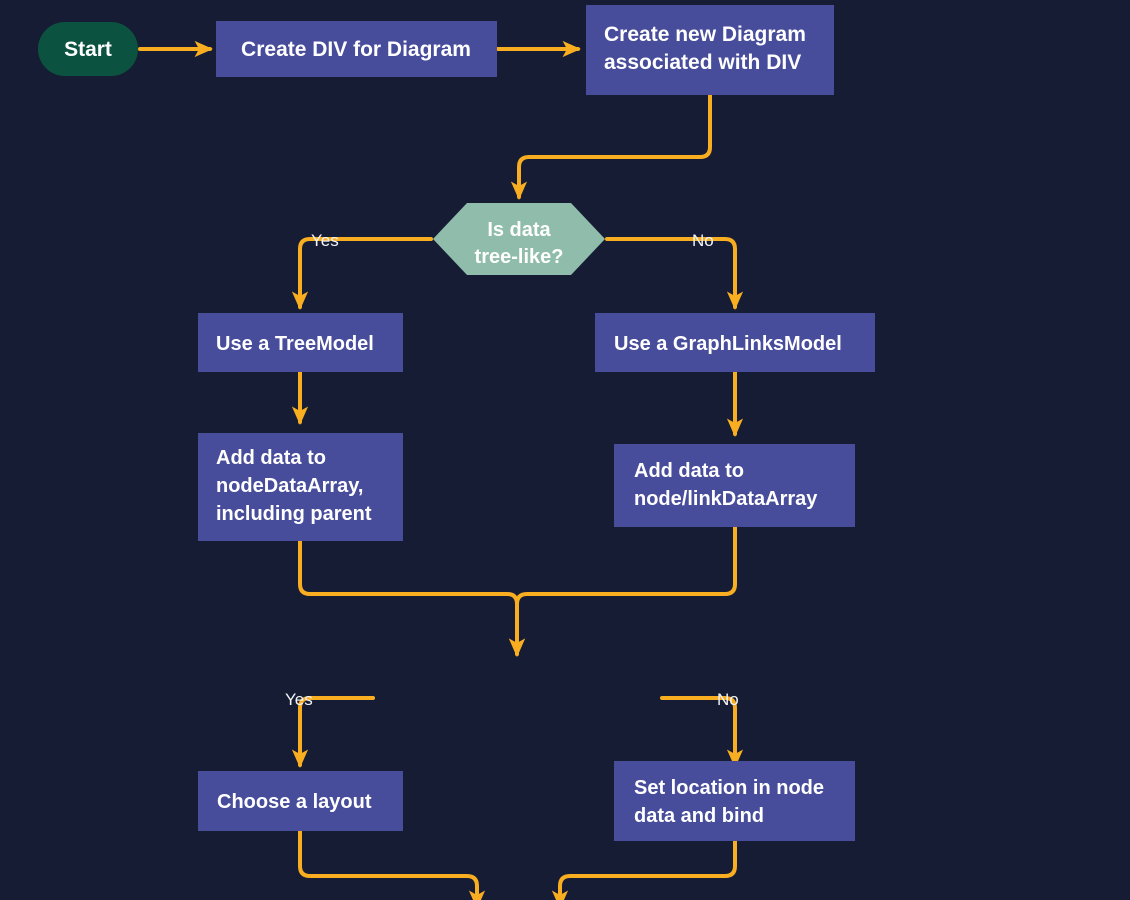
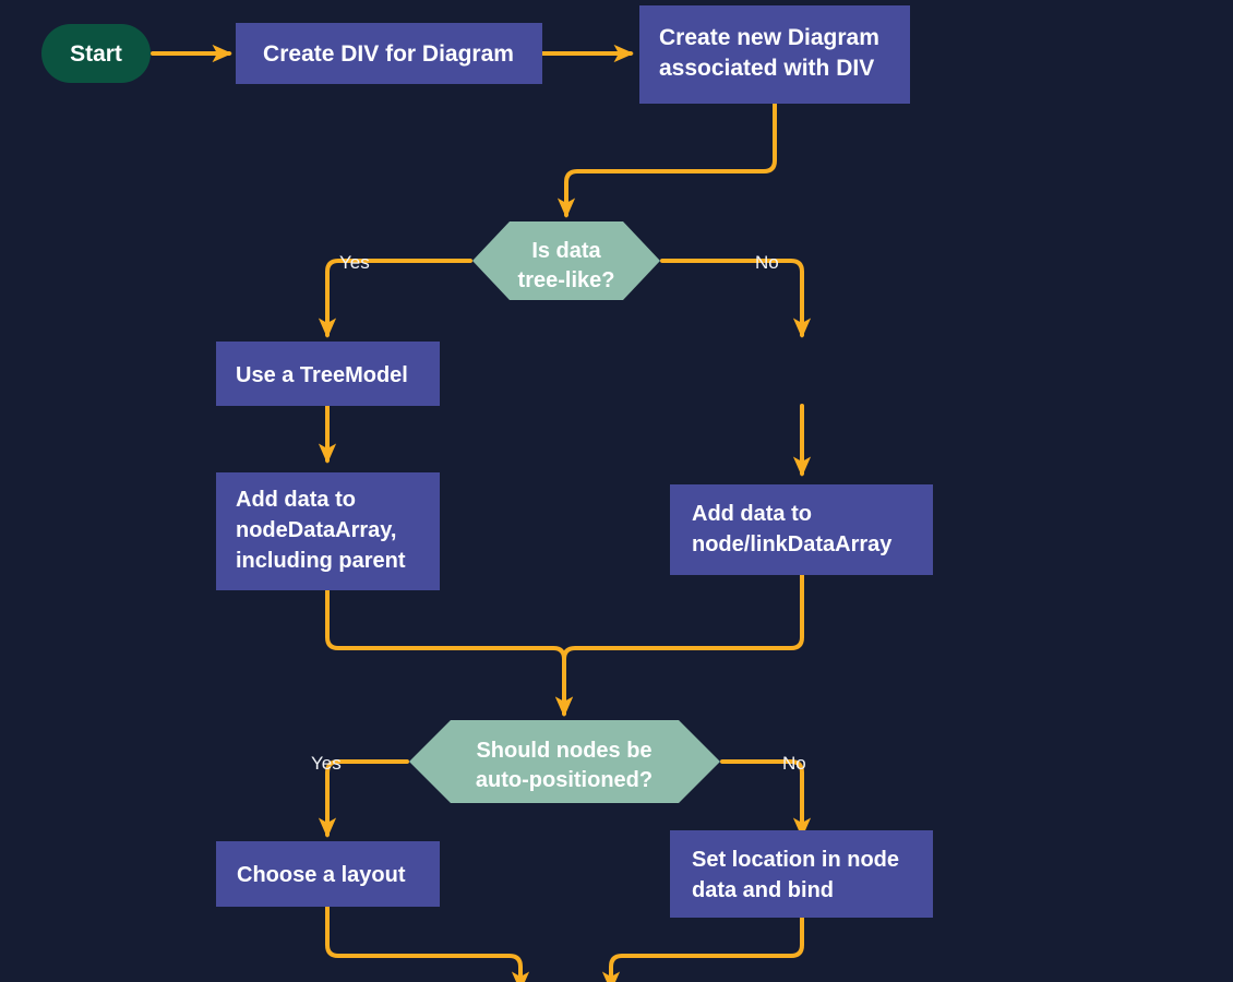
  Start
  Create DIV for Diagram
  Create new Diagram
  associated with DIV
  Is data
  tree-like?
  Use a TreeModel
- Use a GraphLinksModel
  Add data to
  nodeDataArray,
  including parent
  Add data to
  node/linkDataArray
+ Should nodes be
+ auto-positioned?
  Choose a layout
  Set location in node
  data and bind
  Yes
  No
  Yes
  No
